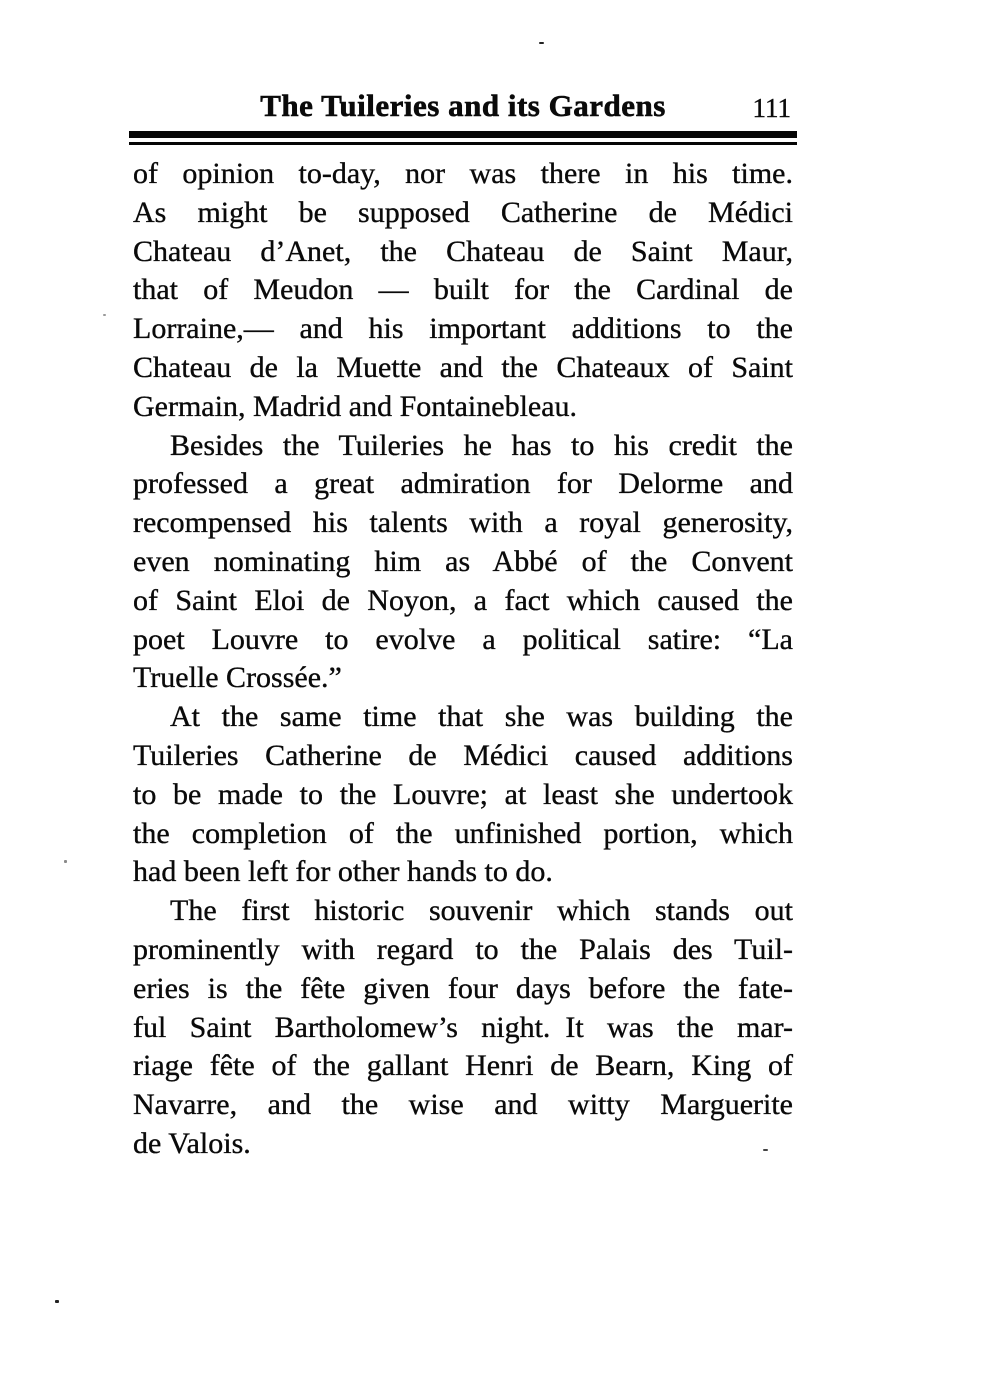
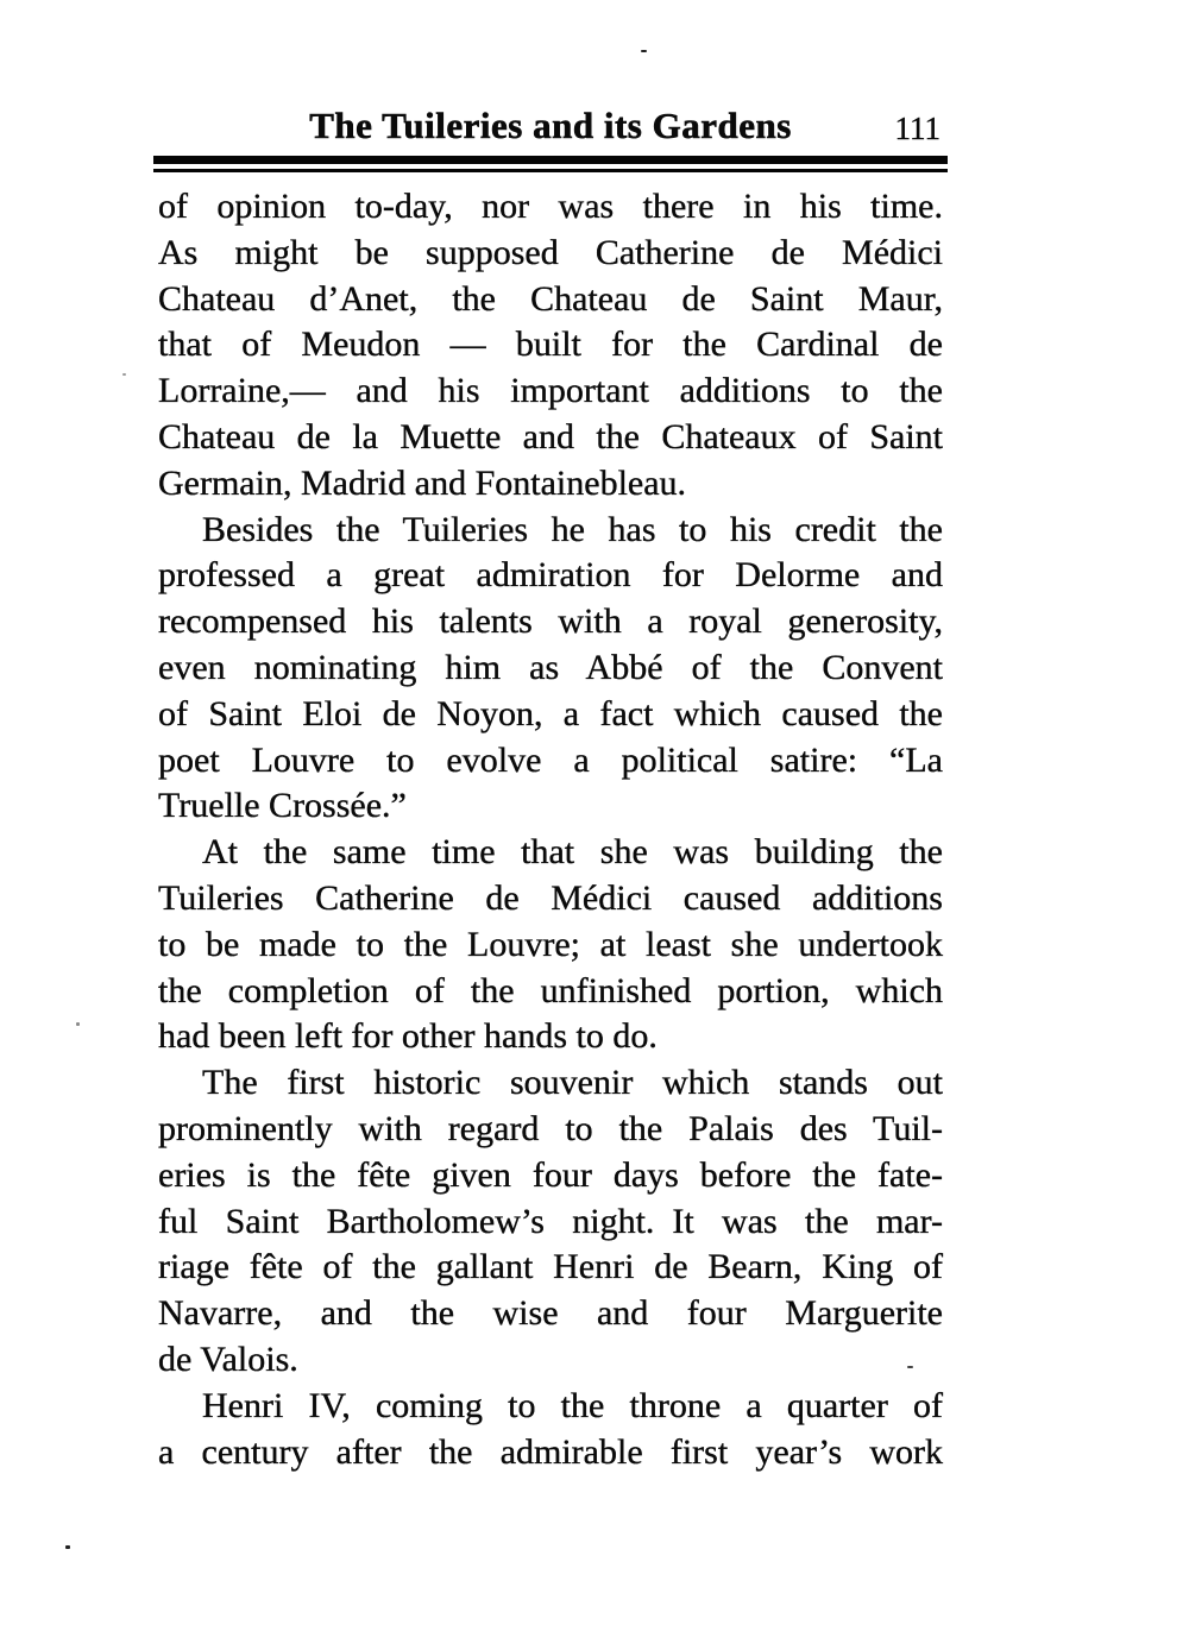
  The Tuileries and its Gardens
  111
  of opinion to-day, nor was there in his time.
  As might be supposed Catherine de Médici
  Chateau d’Anet, the Chateau de Saint Maur,
  that of Meudon — built for the Cardinal de
  Lorraine,— and his important additions to the
  Chateau de la Muette and the Chateaux of Saint
  Germain, Madrid and Fontainebleau.
  Besides the Tuileries he has to his credit the
  professed a great admiration for Delorme and
  recompensed his talents with a royal generosity,
  even nominating him as Abbé of the Convent
  of Saint Eloi de Noyon, a fact which caused the
  poet Louvre to evolve a political satire: “La
  Truelle Crossée.”
  At the same time that she was building the
  Tuileries Catherine de Médici caused additions
  to be made to the Louvre; at least she undertook
  the completion of the unfinished portion, which
  had been left for other hands to do.
  The first historic souvenir which stands out
  prominently with regard to the Palais des Tuil-
  eries is the fête given four days before the fate-
  ful Saint Bartholomew’s night. It was the mar-
  riage fête of the gallant Henri de Bearn, King of
- Navarre, and the wise and witty Marguerite
+ Navarre, and the wise and four Marguerite
  de Valois.
+ Henri IV, coming to the throne a quarter of
+ a century after the admirable first year’s work
